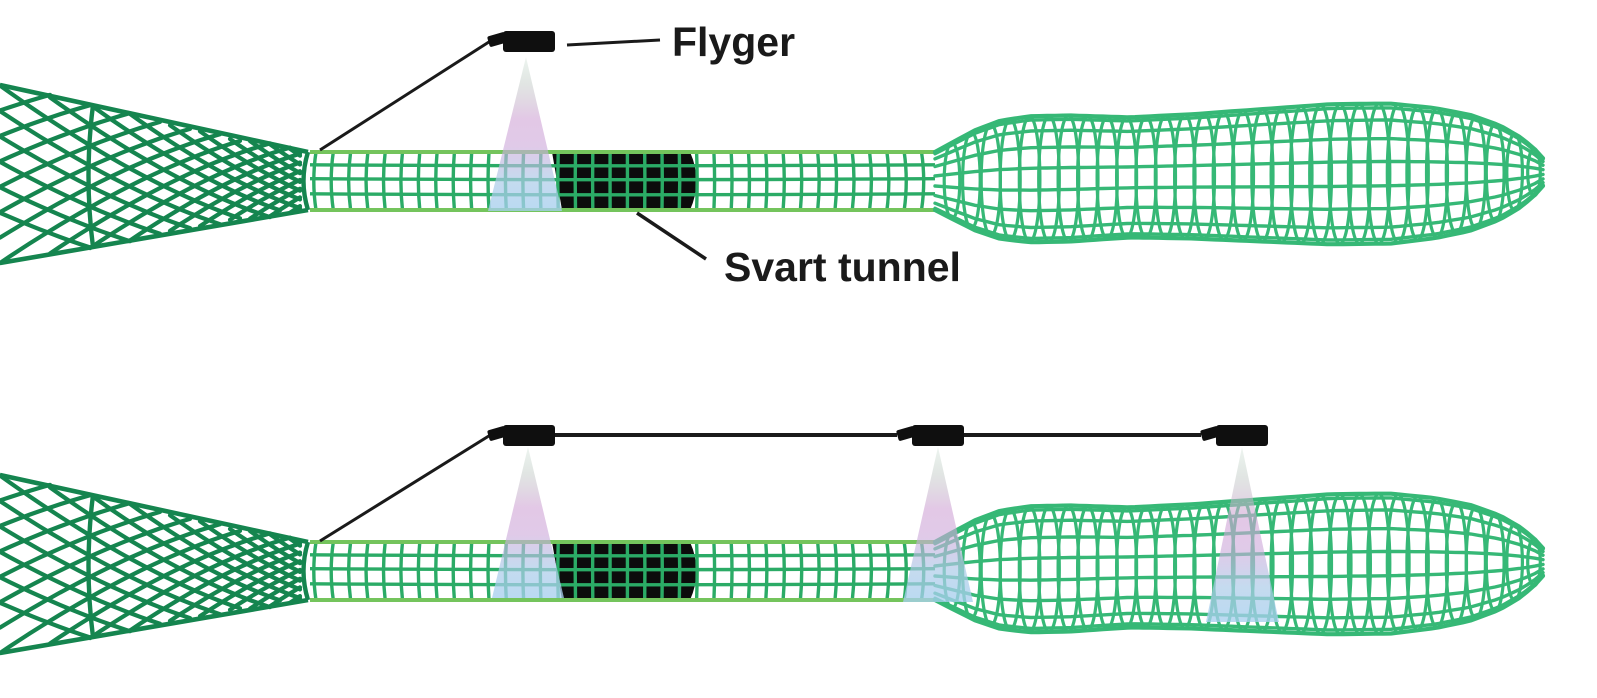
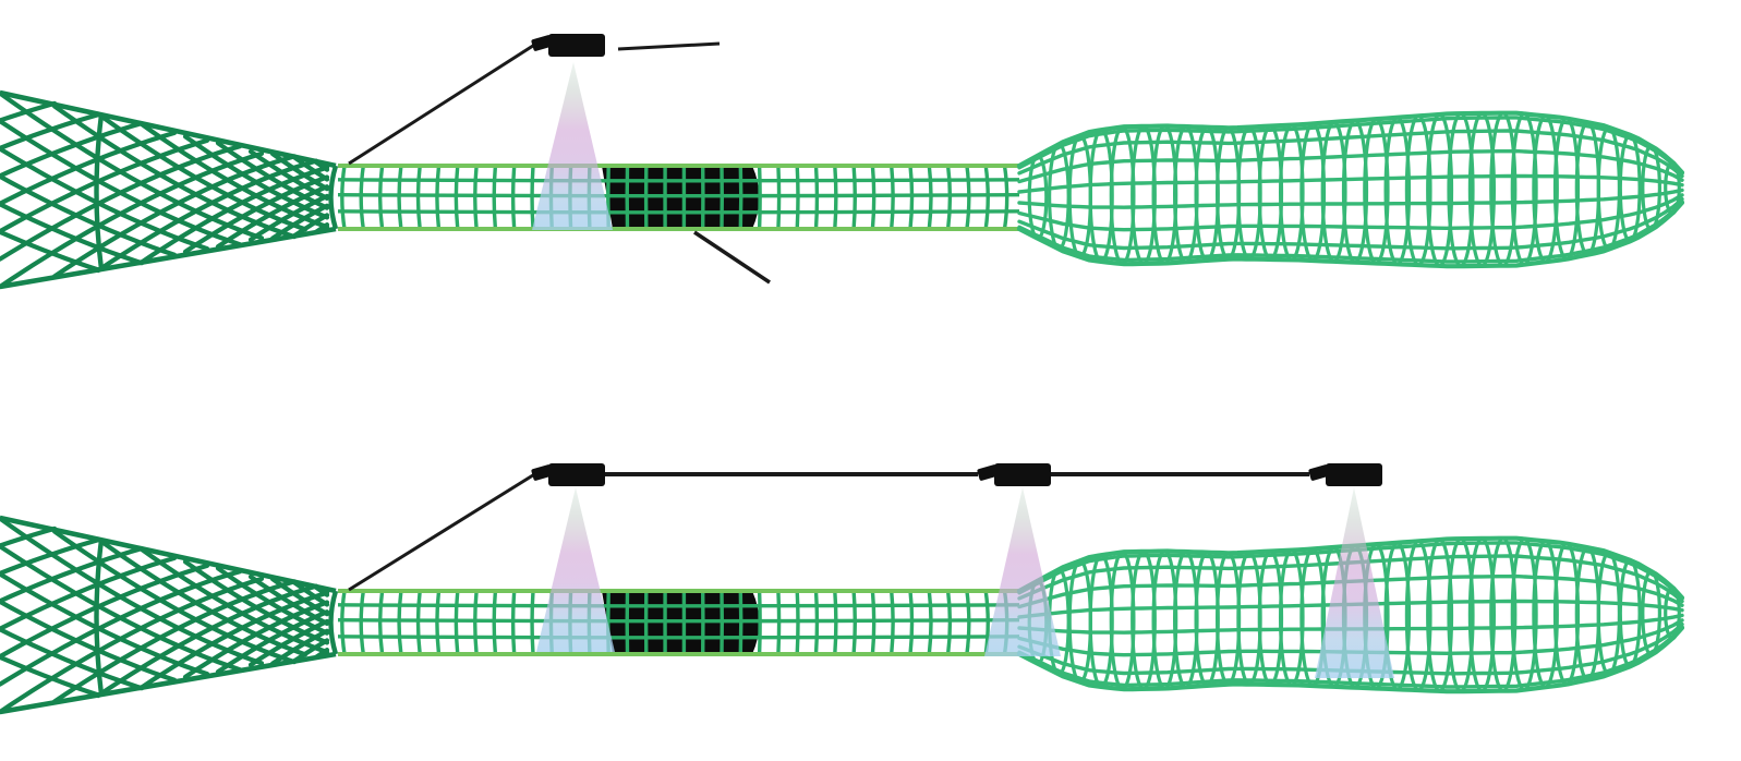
- Flyger
- Svart tunnel
